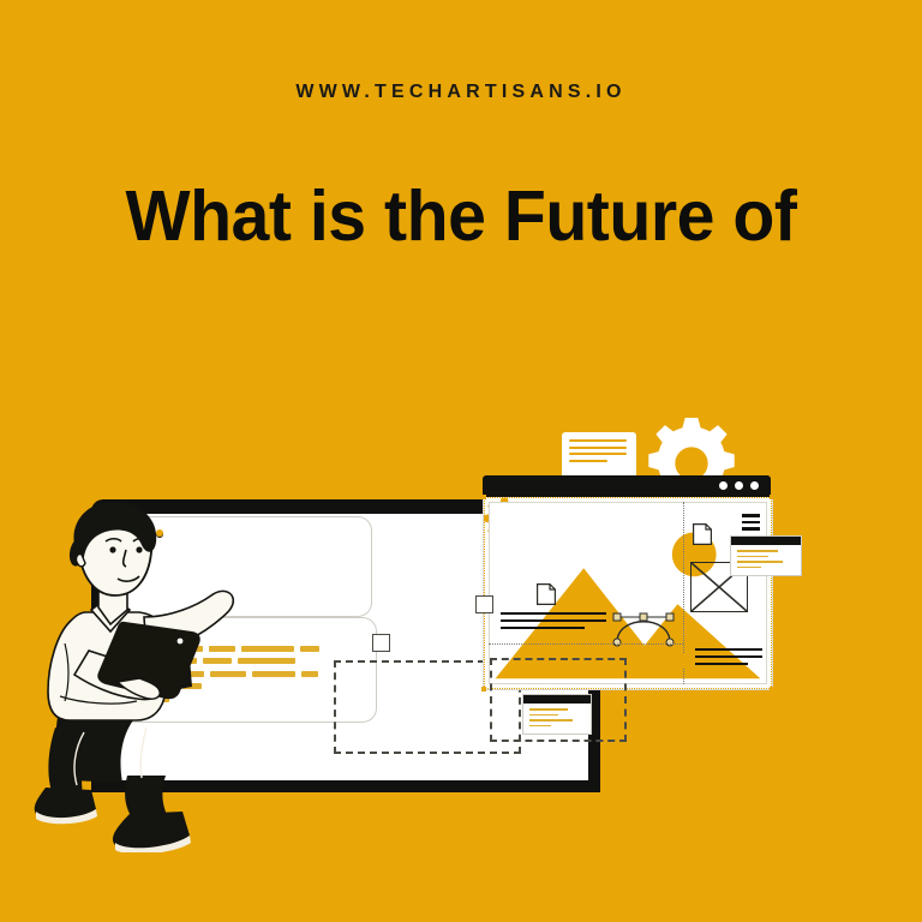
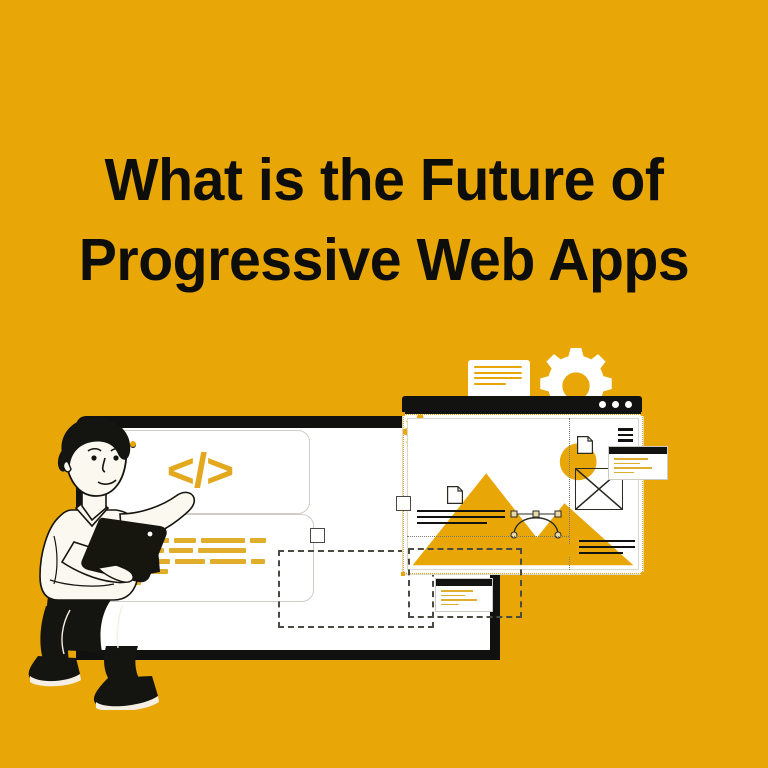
- WWW.TECHARTISANS.IO
  What is the Future of
+ Progressive Web Apps
+ </>
